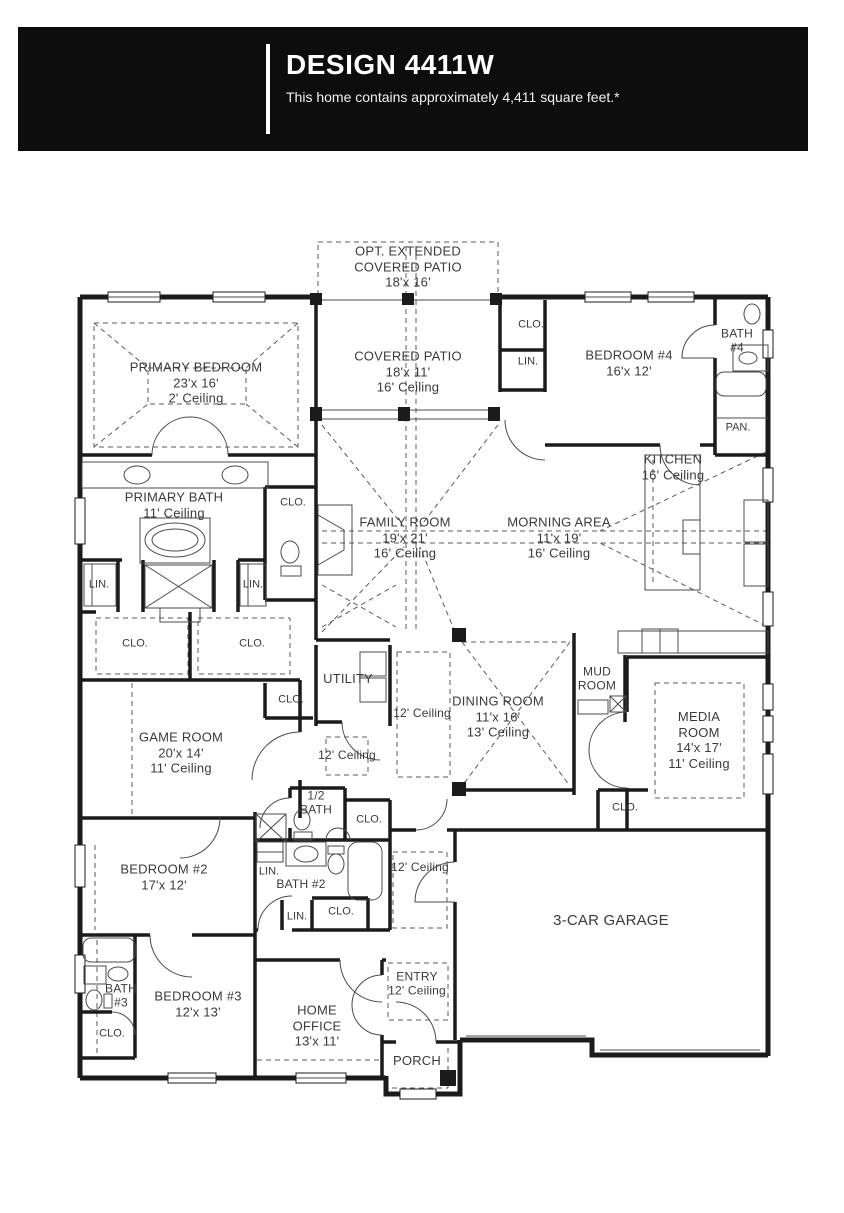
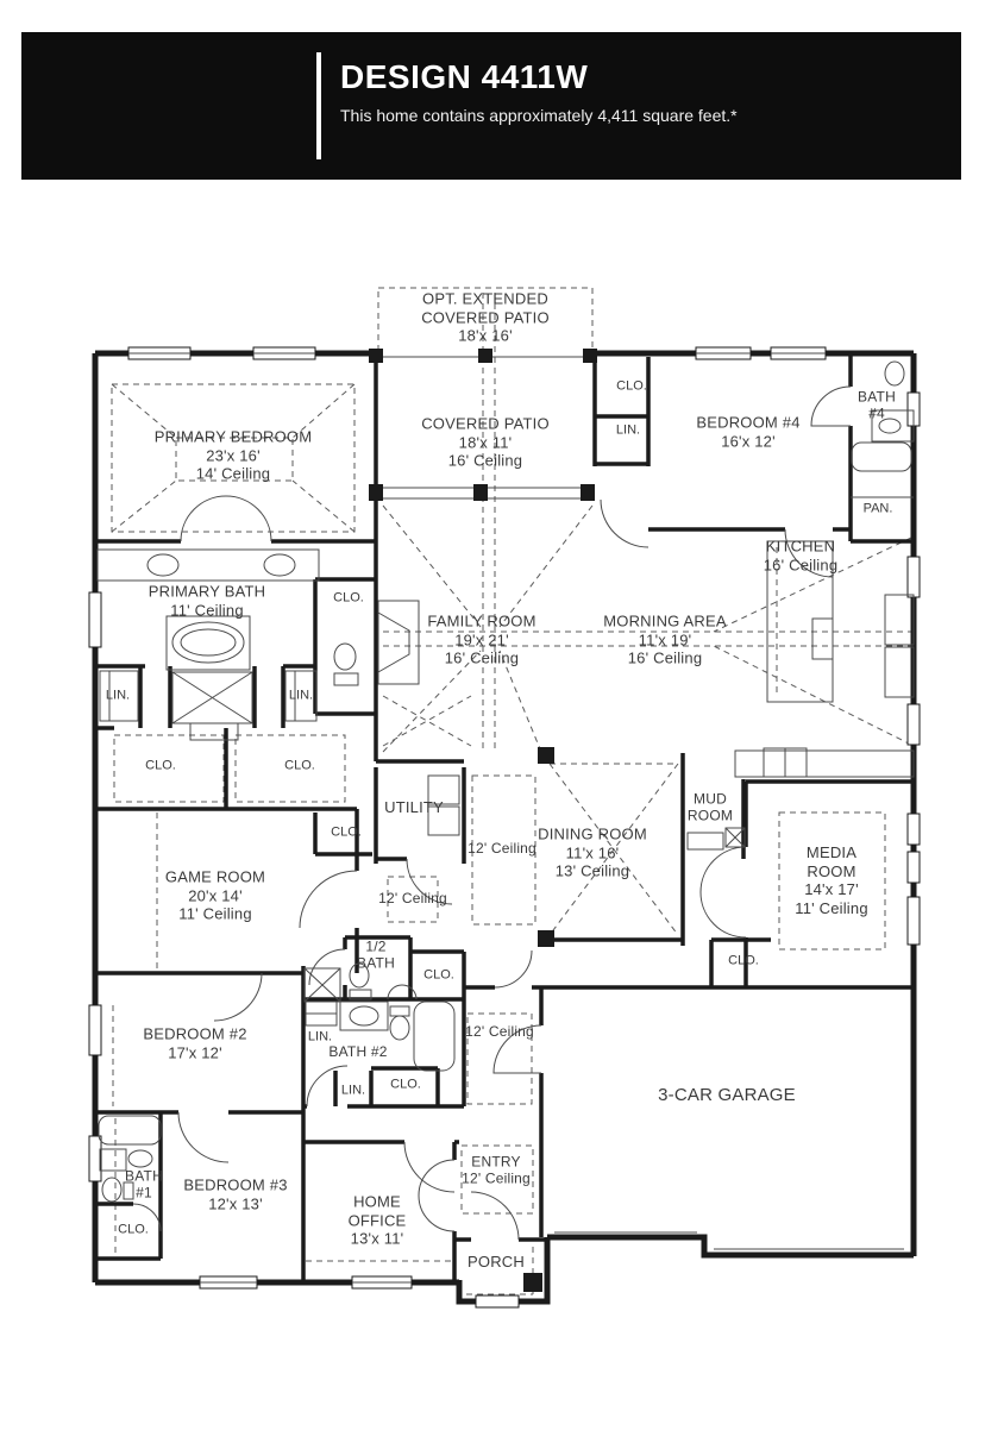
  DESIGN 4411W
  This home contains approximately 4,411 square feet.*
  OPT. EXTENDED
  COVERED PATIO
  18'x 16'
  COVERED PATIO
  18'x 11'
  16' Ceiling
  PRIMARY BEDROOM
  23'x 16'
- 2' Ceiling
+ 14' Ceiling
  BEDROOM #4
  16'x 12'
  BATH
  #4
  PAN.
  KITCHEN
  16' Ceiling
  PRIMARY BATH
  11' Ceiling
  FAMILY ROOM
  19'x 21'
  16' Ceiling
  MORNING AREA
  11'x 19'
  16' Ceiling
  UTILITY
  GAME ROOM
  20'x 14'
  11' Ceiling
  DINING ROOM
  11'x 16'
  13' Ceiling
  MUD
  ROOM
  MEDIA
  ROOM
  14'x 17'
  11' Ceiling
  1/2
  BATH
  BATH #2
  BEDROOM #2
  17'x 12'
  3-CAR GARAGE
  BATH
- #3
+ #1
  BEDROOM #3
  12'x 13'
  HOME
  OFFICE
  13'x 11'
  ENTRY
  12' Ceiling
  PORCH
  12' Ceiling
  12' Ceiling
  12' Ceiling
  CLO.
  LIN.
  CLO.
  LIN.
  LIN.
  CLO.
  CLO.
  CLO.
  CLO.
  LIN.
  LIN.
  CLO.
  CLO.
  CLO.
